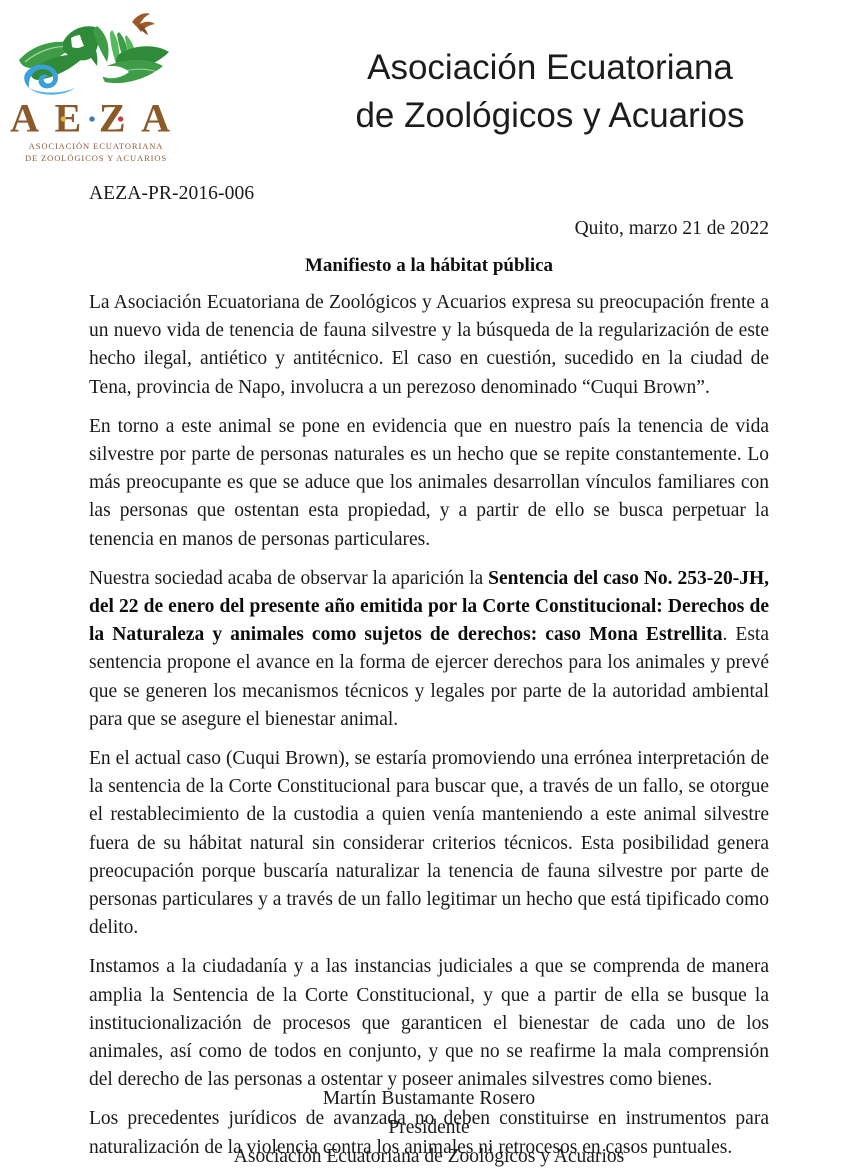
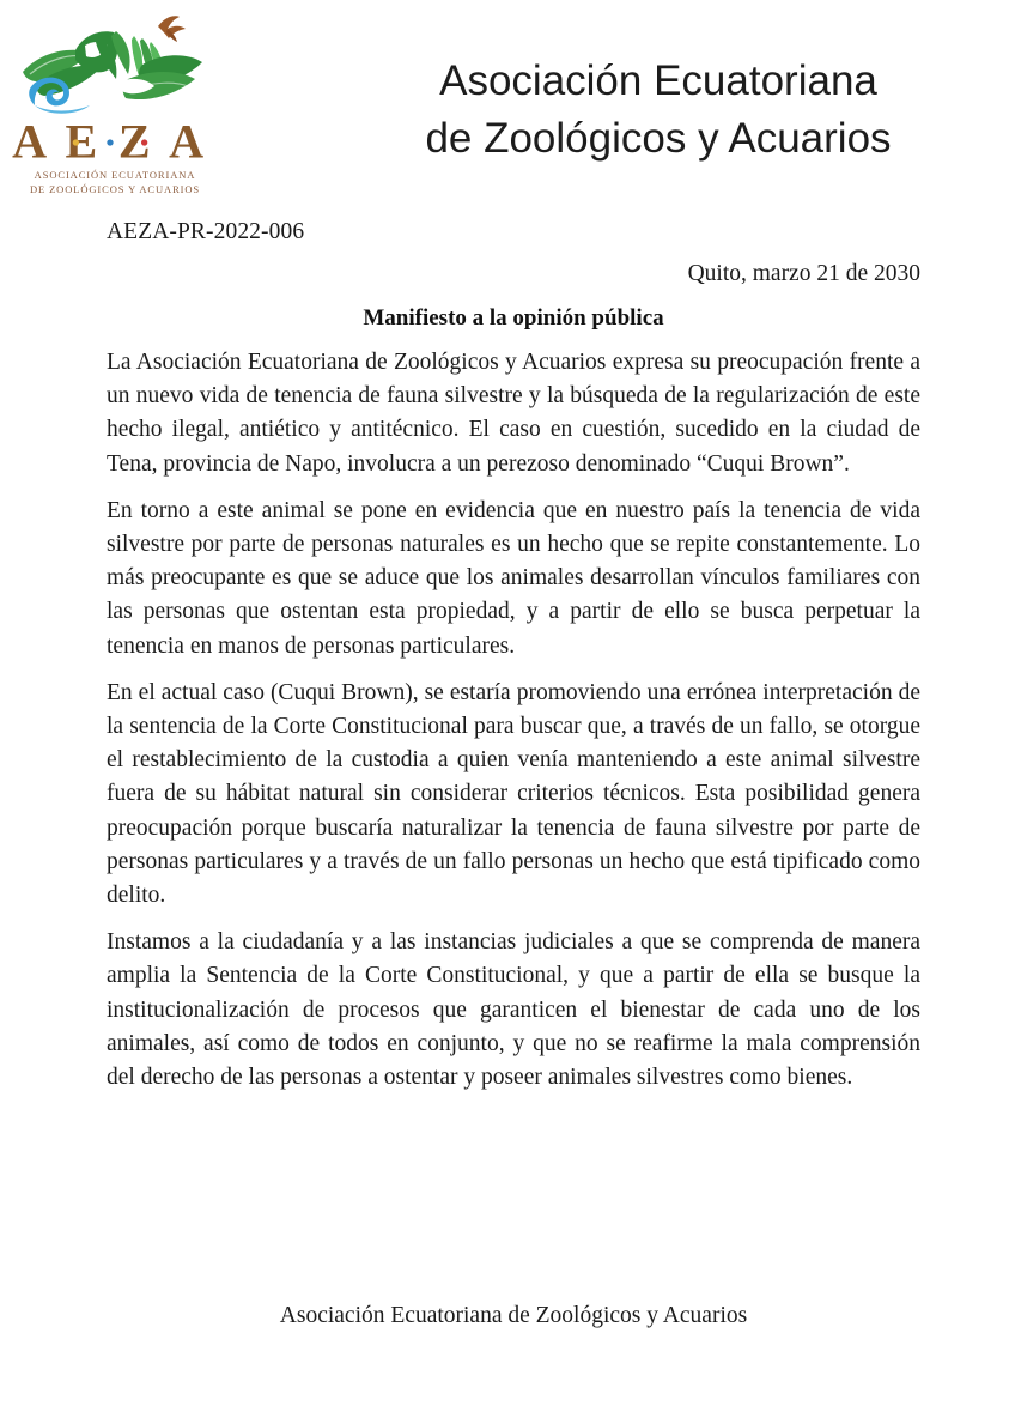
  A E Z A
  ASOCIACIÓN ECUATORIANA
  DE ZOOLÓGICOS Y ACUARIOS
  Asociación Ecuatoriana
  de Zoológicos y Acuarios
- AEZA-PR-2016-006
+ AEZA-PR-2022-006
- Quito, marzo 21 de 2022
+ Quito, marzo 21 de 2030
- Manifiesto a la hábitat pública
+ Manifiesto a la opinión pública
  La Asociación Ecuatoriana de Zoológicos y Acuarios expresa su preocupación frente a un nuevo vida de tenencia de fauna silvestre y la búsqueda de la regularización de este hecho ilegal, antiético y antitécnico. El caso en cuestión, sucedido en la ciudad de Tena, provincia de Napo, involucra a un perezoso denominado “Cuqui Brown”.
  En torno a este animal se pone en evidencia que en nuestro país la tenencia de vida silvestre por parte de personas naturales es un hecho que se repite constantemente. Lo más preocupante es que se aduce que los animales desarrollan vínculos familiares con las personas que ostentan esta propiedad, y a partir de ello se busca perpetuar la tenencia en manos de personas particulares.
- Nuestra sociedad acaba de observar la aparición la Sentencia del caso No. 253-20-JH, del 22 de enero del presente año emitida por la Corte Constitucional: Derechos de la Naturaleza y animales como sujetos de derechos: caso Mona Estrellita. Esta sentencia propone el avance en la forma de ejercer derechos para los animales y prevé que se generen los mecanismos técnicos y legales por parte de la autoridad ambiental para que se asegure el bienestar animal.
- En el actual caso (Cuqui Brown), se estaría promoviendo una errónea interpretación de la sentencia de la Corte Constitucional para buscar que, a través de un fallo, se otorgue el restablecimiento de la custodia a quien venía manteniendo a este animal silvestre fuera de su hábitat natural sin considerar criterios técnicos. Esta posibilidad genera preocupación porque buscaría naturalizar la tenencia de fauna silvestre por parte de personas particulares y a través de un fallo legitimar un hecho que está tipificado como delito.
+ En el actual caso (Cuqui Brown), se estaría promoviendo una errónea interpretación de la sentencia de la Corte Constitucional para buscar que, a través de un fallo, se otorgue el restablecimiento de la custodia a quien venía manteniendo a este animal silvestre fuera de su hábitat natural sin considerar criterios técnicos. Esta posibilidad genera preocupación porque buscaría naturalizar la tenencia de fauna silvestre por parte de personas particulares y a través de un fallo personas un hecho que está tipificado como delito.
  Instamos a la ciudadanía y a las instancias judiciales a que se comprenda de manera amplia la Sentencia de la Corte Constitucional, y que a partir de ella se busque la institucionalización de procesos que garanticen el bienestar de cada uno de los animales, así como de todos en conjunto, y que no se reafirme la mala comprensión del derecho de las personas a ostentar y poseer animales silvestres como bienes.
- Los precedentes jurídicos de avanzada no deben constituirse en instrumentos para naturalización de la violencia contra los animales ni retrocesos en casos puntuales.
- Martín Bustamante Rosero
- Presidente
  Asociación Ecuatoriana de Zoológicos y Acuarios
